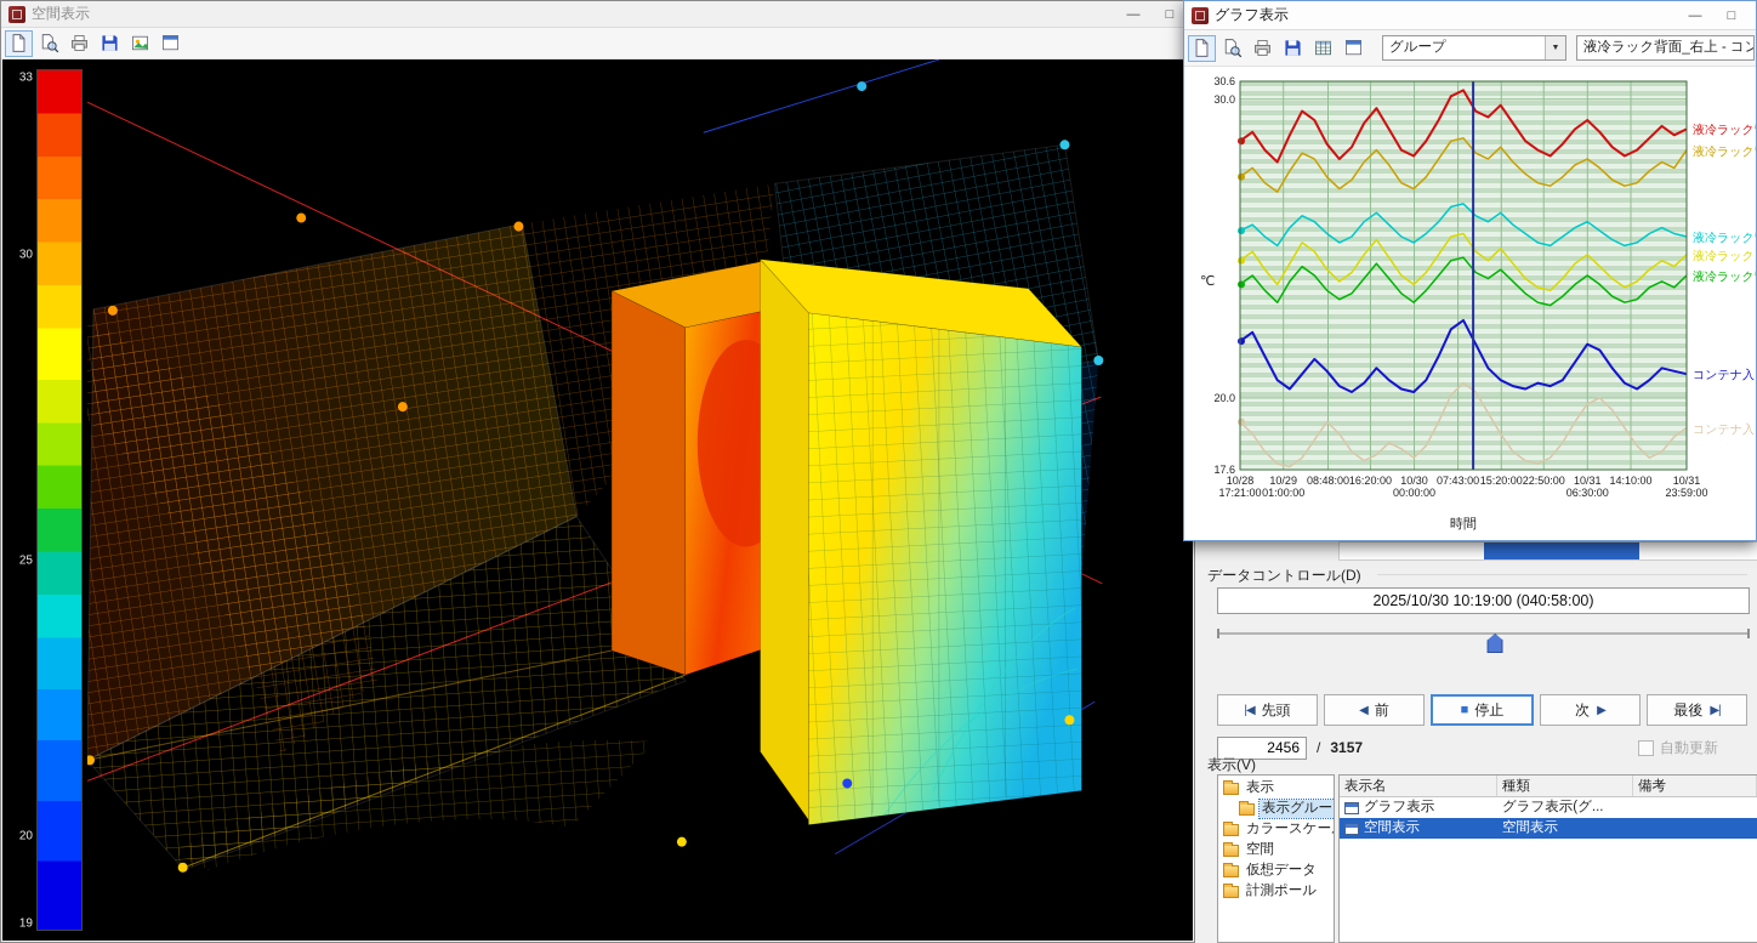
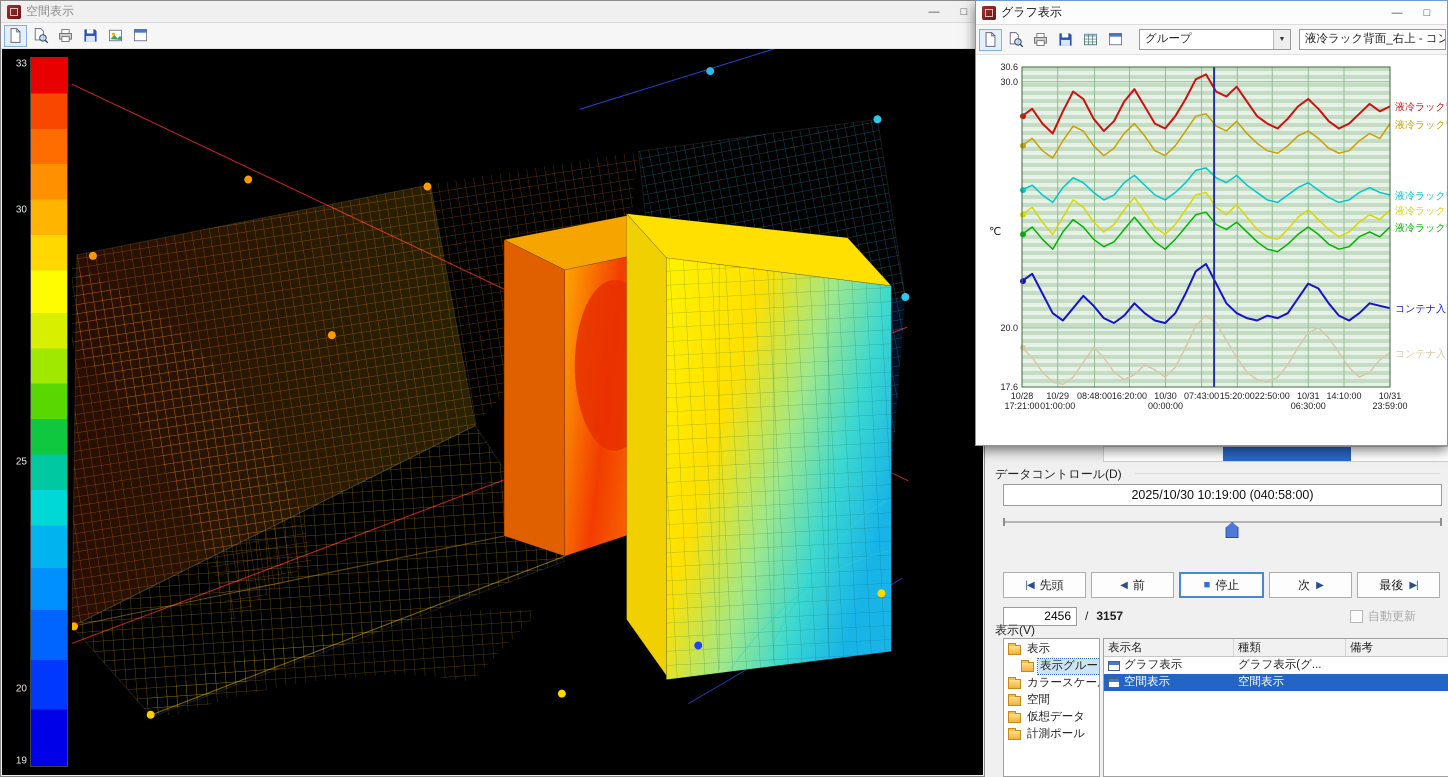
  空間表示
  —
  □
  33
  30
  25
  20
  19
  データコントロール(D)
  2025/10/30 10:19:00 (040:58:00)
  |◀
  先頭
  ◀
  前
  ■
  停止
  ▶
  次
  ▶|
  最後
  2456
  /
  3157
  自動更新
  表示(V)
  表示
  表示グルー
  カラースケー
  空間
  仮想データ
  計測ポール
  表示名
  種類
  備考
  グラフ表示
  グラフ表示(グ...
  空間表示
  空間表示
  グラフ表示
  —
  □
  グループ
  ℃
  30.6
  30.0
  20.0
  17.6
  10/28
  17:21:00
  10/29
  01:00:00
  08:48:00
  16:20:00
  10/30
  00:00:00
  07:43:00
  15:20:00
  22:50:00
  10/31
  06:30:00
  14:10:00
  10/31
  23:59:00
  液冷ラック
  液冷ラック
  液冷ラック
  液冷ラック
  コンテナ入
  コンテナ入
- 時間
